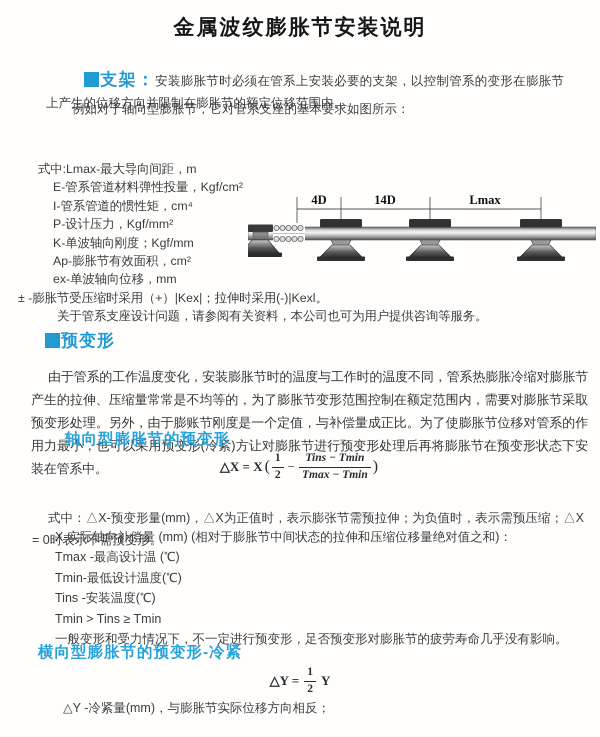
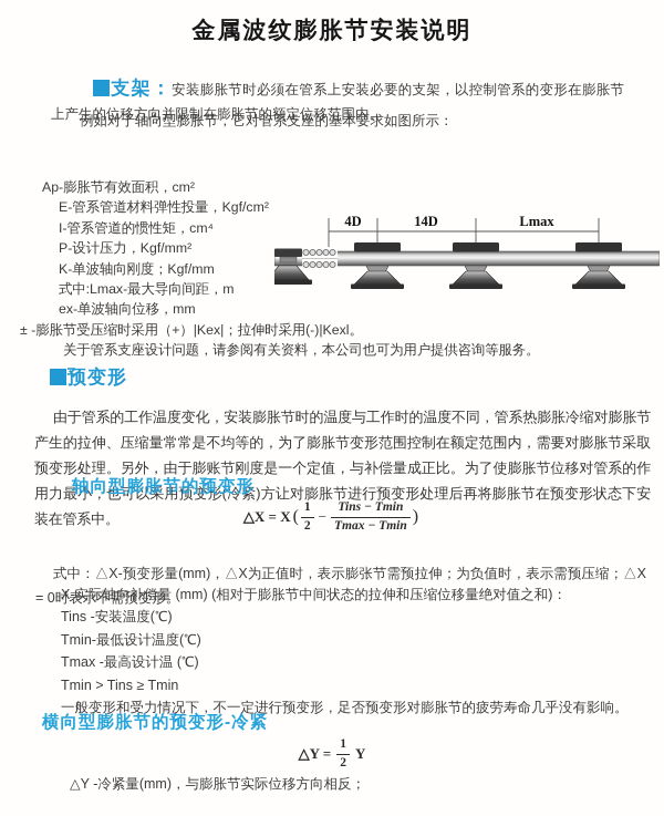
  金属波纹膨胀节安装说明
  支架：安装膨胀节时必须在管系上安装必要的支架，以控制管系的变形在膨胀节上产生的位移方向并限制在膨胀节的额定位移范围内。
  例如对于轴向型膨胀节，它对管系支座的基本要求如图所示：
- 式中:Lmax-最大导向间距，m
+ Ap-膨胀节有效面积，cm²
  E-管系管道材料弹性投量，Kgf/cm²
  I-管系管道的惯性矩，cm⁴
  P-设计压力，Kgf/mm²
  K-单波轴向刚度；Kgf/mm
- Ap-膨胀节有效面积，cm²
+ 式中:Lmax-最大导向间距，m
  ex-单波轴向位移，mm
  ± -膨胀节受压缩时采用（+）|Kex|；拉伸时采用(-)|Kexl。
  关于管系支座设计问题，请参阅有关资料，本公司也可为用户提供咨询等服务。
  4D
  14D
  Lmax
  预变形
  由于管系的工作温度变化，安装膨胀节时的温度与工作时的温度不同，管系热膨胀冷缩对膨胀节产生的拉伸、压缩量常常是不均等的，为了膨胀节变形范围控制在额定范围内，需要对膨胀节采取预变形处理。另外，由于膨账节刚度是一个定值，与补偿量成正比。为了使膨胀节位移对管系的作用力最小，也可以采用预变形(冷紧)方让对膨胀节进行预变形处理后再将膨胀节在预变形状态下安装在管系中。
  轴向型膨胀节的预变形
  △X = X
  (
  1
  2
  −
  Tins − Tmin
  Tmax − Tmin
  )
  式中：△X-预变形量(mm)，△X为正值时，表示膨张节需预拉伸；为负值时，表示需预压缩；△X = 0时表示不需预变形。
  X-实际轴向补偿量 (mm) (相对于膨胀节中间状态的拉伸和压缩位移量绝对值之和)：
- Tmax -最高设计温 (℃)
+ Tins -安装温度(℃)
  Tmin-最低设计温度(℃)
- Tins -安装温度(℃)
+ Tmax -最高设计温 (℃)
  Tmin > Tins ≥ Tmin
  一般变形和受力情况下，不一定进行预变形，足否预变形对膨胀节的疲劳寿命几乎没有影响。
  横向型膨胀节的预变形-冷紧
  △Y =
  1
  2
  Y
  △Y -冷紧量(mm)，与膨胀节实际位移方向相反；
